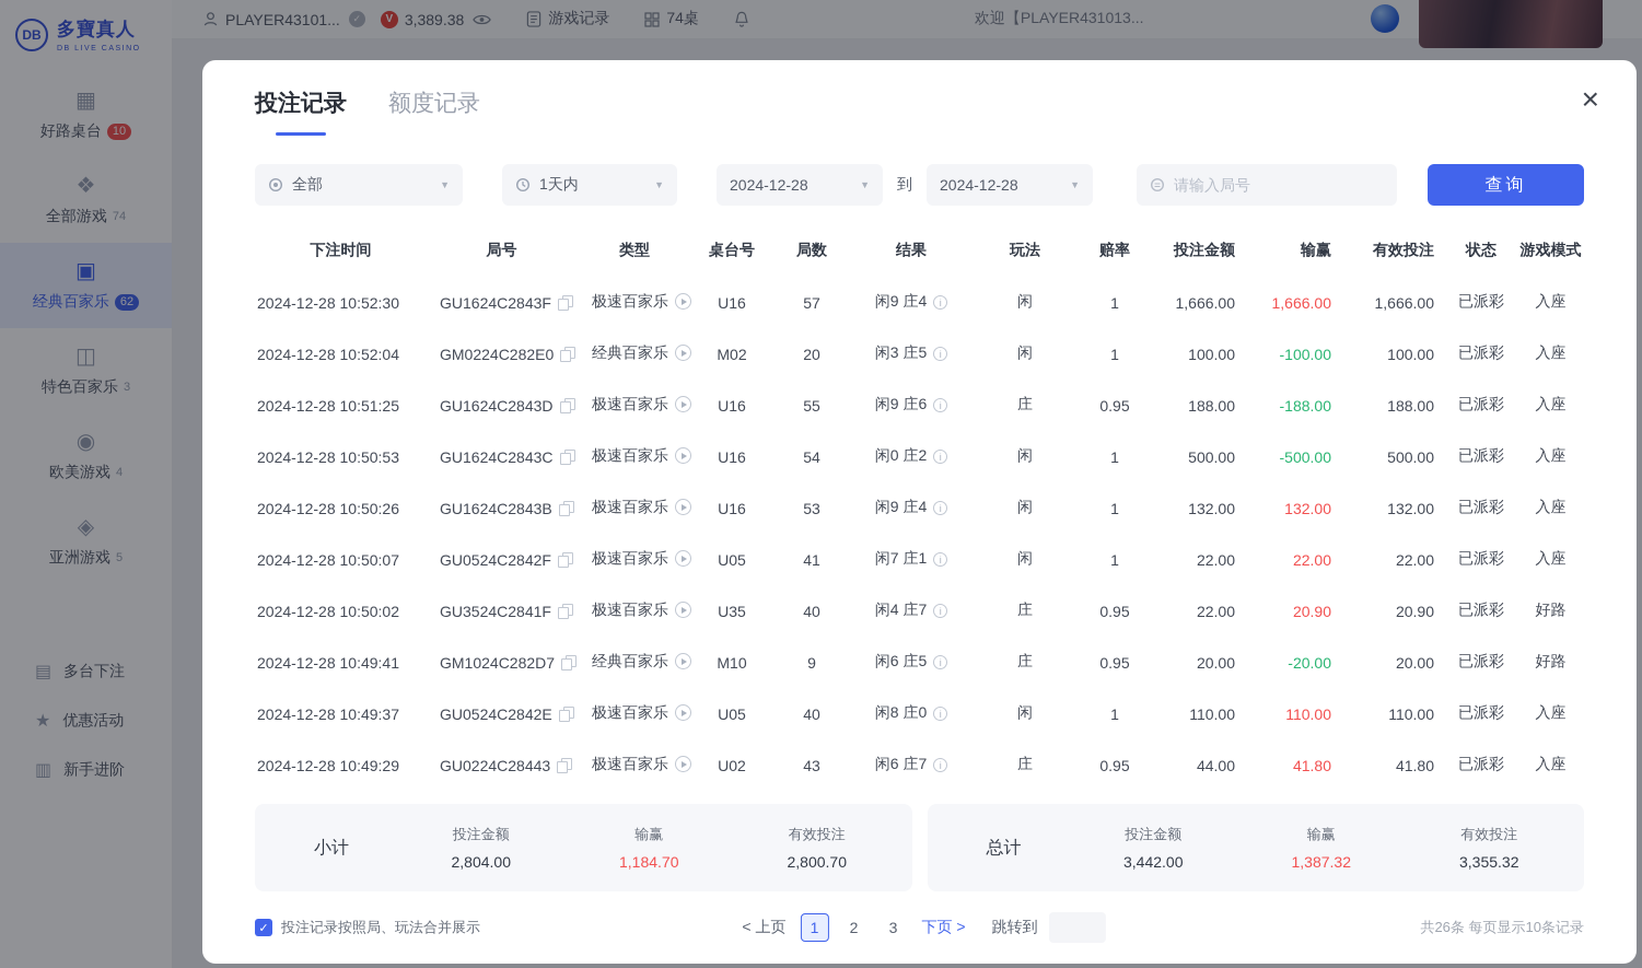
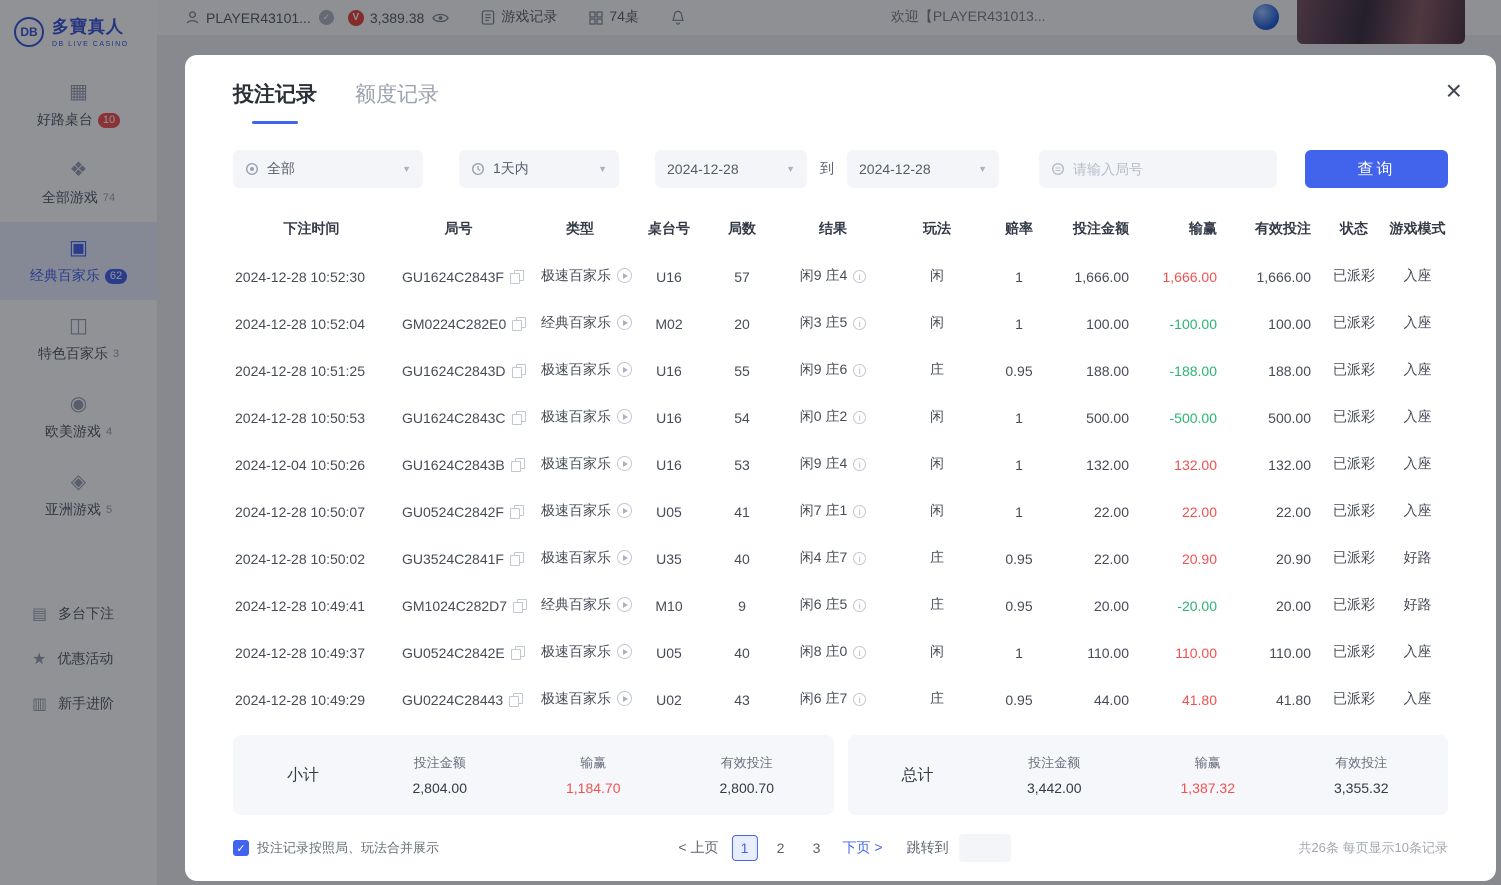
  DB
  多寶真人
  ▦
  好路桌台
  10
  ❖
  全部游戏
  74
  ▣
  经典百家乐
  62
  ◫
  特色百家乐
  3
  ◉
  欧美游戏
  4
  ◈
  亚洲游戏
  5
  ▤
  多台下注
  ★
  优惠活动
  ▥
  新手进阶
  PLAYER43101...
  ✓
  V
  3,389.38
  游戏记录
  74桌
  欢迎【PLAYER431013...
  ×
  投注记录
  额度记录
  全部
  ▼
  1天内
  ▼
  2024-12-28
  ▼
  到
  2024-12-28
  ▼
  请输入局号
  查询
  下注时间	局号	类型	桌台号	局数	结果	玩法	赔率	投注金额	输赢	有效投注	状态	游戏模式
  2024-12-28 10:52:30	GU1624C2843F	极速百家乐	U16	57	闲9 庄4 i	闲	1	1,666.00	1,666.00	1,666.00	已派彩	入座
  2024-12-28 10:52:04	GM0224C282E0	经典百家乐	M02	20	闲3 庄5 i	闲	1	100.00	-100.00	100.00	已派彩	入座
  2024-12-28 10:51:25	GU1624C2843D	极速百家乐	U16	55	闲9 庄6 i	庄	0.95	188.00	-188.00	188.00	已派彩	入座
  2024-12-28 10:50:53	GU1624C2843C	极速百家乐	U16	54	闲0 庄2 i	闲	1	500.00	-500.00	500.00	已派彩	入座
- 2024-12-28 10:50:26	GU1624C2843B	极速百家乐	U16	53	闲9 庄4 i	闲	1	132.00	132.00	132.00	已派彩	入座
+ 2024-12-04 10:50:26	GU1624C2843B	极速百家乐	U16	53	闲9 庄4 i	闲	1	132.00	132.00	132.00	已派彩	入座
  2024-12-28 10:50:07	GU0524C2842F	极速百家乐	U05	41	闲7 庄1 i	闲	1	22.00	22.00	22.00	已派彩	入座
  2024-12-28 10:50:02	GU3524C2841F	极速百家乐	U35	40	闲4 庄7 i	庄	0.95	22.00	20.90	20.90	已派彩	好路
  2024-12-28 10:49:41	GM1024C282D7	经典百家乐	M10	9	闲6 庄5 i	庄	0.95	20.00	-20.00	20.00	已派彩	好路
  2024-12-28 10:49:37	GU0524C2842E	极速百家乐	U05	40	闲8 庄0 i	闲	1	110.00	110.00	110.00	已派彩	入座
  2024-12-28 10:49:29	GU0224C28443	极速百家乐	U02	43	闲6 庄7 i	庄	0.95	44.00	41.80	41.80	已派彩	入座
  小计
  投注金额
  2,804.00
  输赢
  1,184.70
  有效投注
  2,800.70
  总计
  投注金额
  3,442.00
  输赢
  1,387.32
  有效投注
  3,355.32
  ✓
  投注记录按照局、玩法合并展示
  < 上页
  1
  2
  3
  下页 >
  跳转到
  共26条 每页显示10条记录
